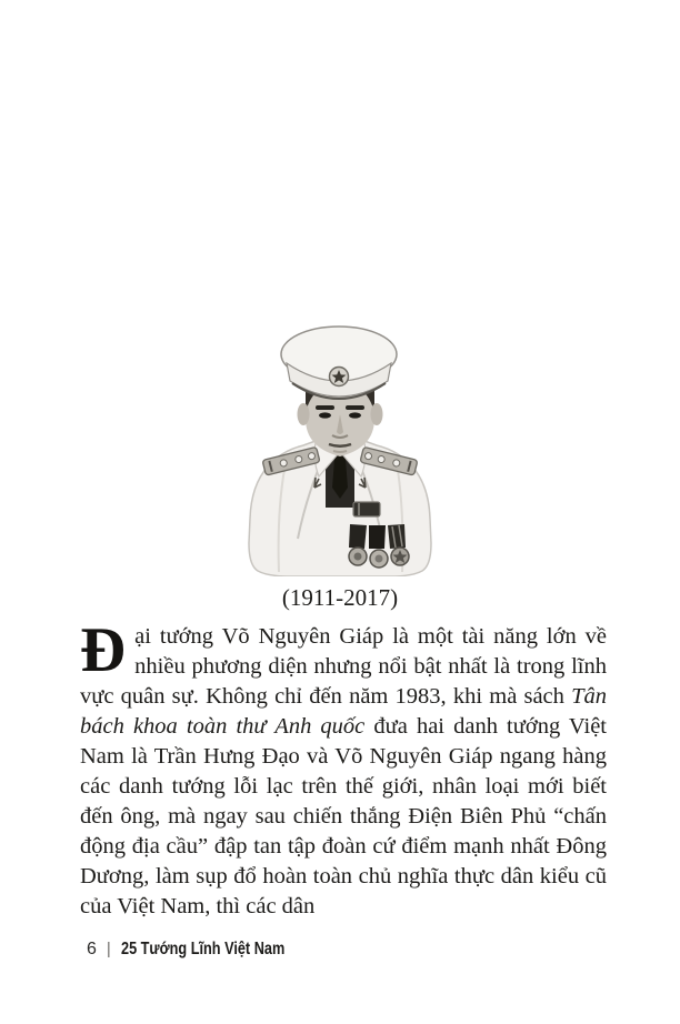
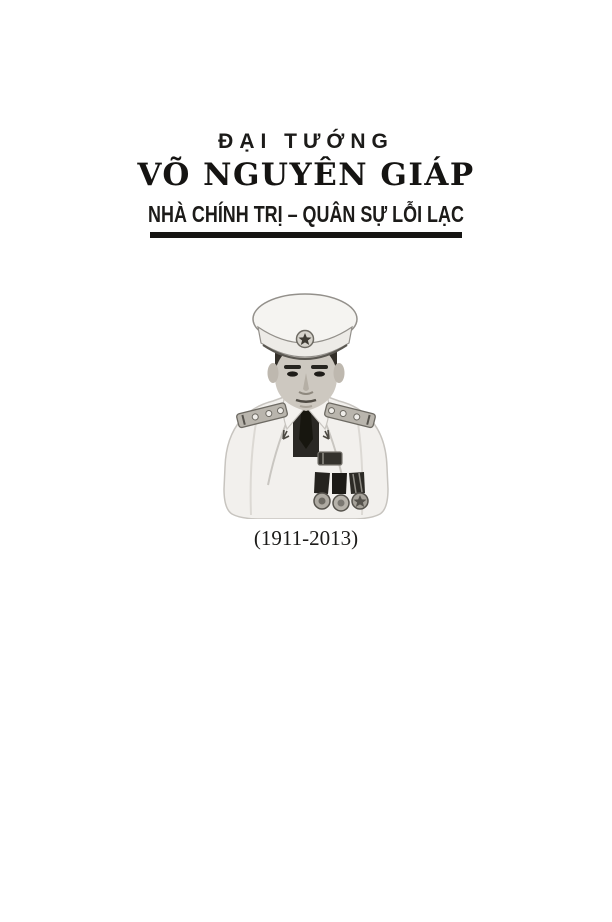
+ ĐẠI TƯỚNG
+ VÕ NGUYÊN GIÁP
+ NHÀ CHÍNH TRỊ – QUÂN SỰ LỖI LẠC
- (1911-2017)
+ (1911-2013)
- Đ
- ại tướng Võ Nguyên Giáp là một tài năng lớn về nhiều phương diện nhưng nổi bật nhất là trong lĩnh vực quân sự. Không chỉ đến năm 1983, khi mà sách Tân bách khoa toàn thư Anh quốc đưa hai danh tướng Việt Nam là Trần Hưng Đạo và Võ Nguyên Giáp ngang hàng các danh tướng lỗi lạc trên thế giới, nhân loại mới biết đến ông, mà ngay sau chiến thắng Điện Biên Phủ “chấn động địa cầu” đập tan tập đoàn cứ điểm mạnh nhất Đông Dương, làm sụp đổ hoàn toàn chủ nghĩa thực dân kiểu cũ của Việt Nam, thì các dân
- 6
- |
- 25 Tướng Lĩnh Việt Nam
